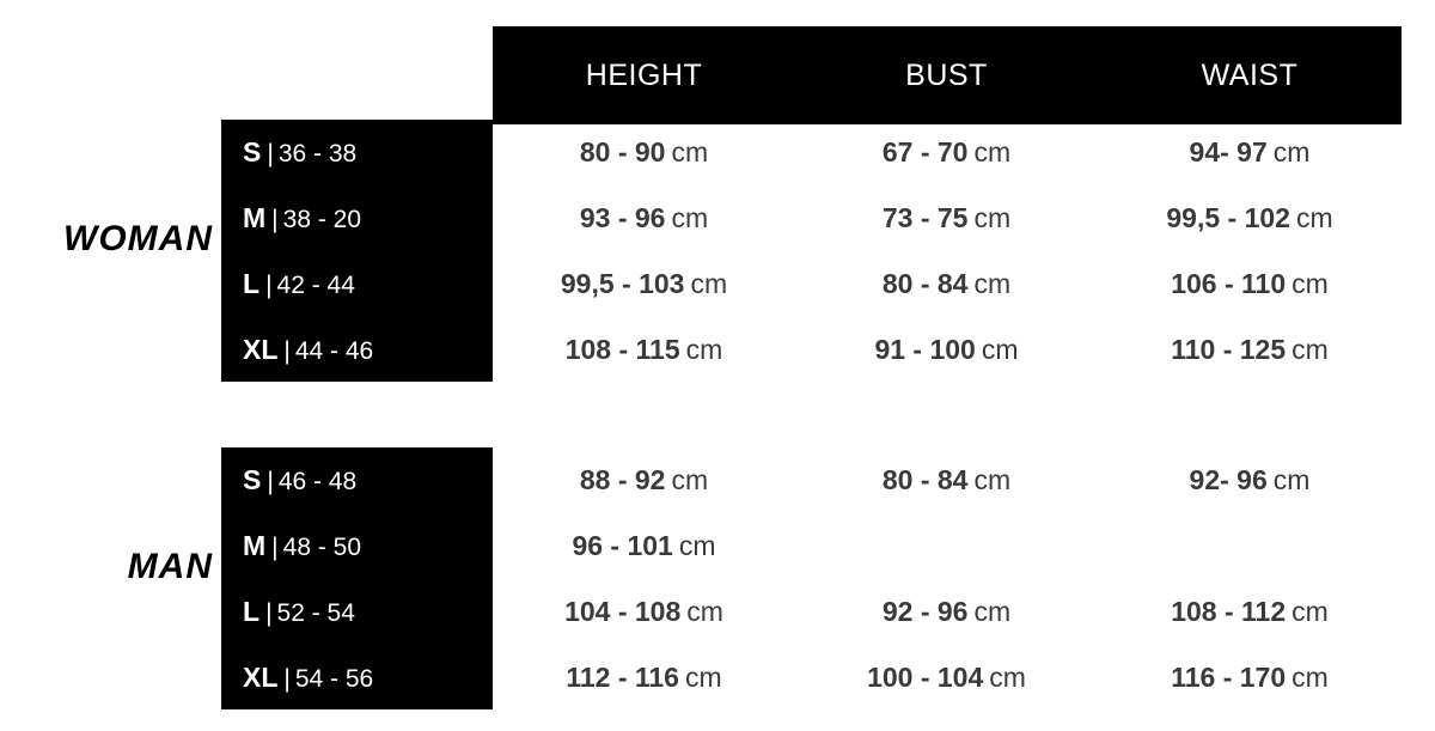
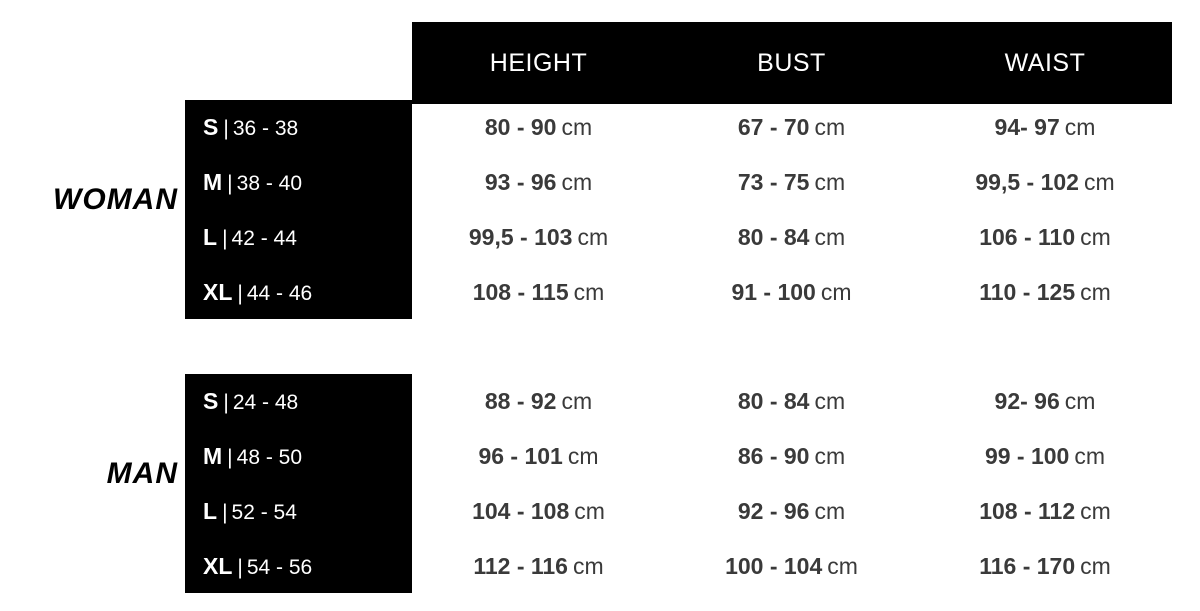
  HEIGHT
  BUST
  WAIST
  WOMAN
  S | 36 - 38
  80 - 90 cm
  67 - 70 cm
  94- 97 cm
- M | 38 - 20
+ M | 38 - 40
  93 - 96 cm
  73 - 75 cm
  99,5 - 102 cm
  L | 42 - 44
  99,5 - 103 cm
  80 - 84 cm
  106 - 110 cm
  XL | 44 - 46
  108 - 115 cm
  91 - 100 cm
  110 - 125 cm
  MAN
- S | 46 - 48
+ S | 24 - 48
  88 - 92 cm
  80 - 84 cm
  92- 96 cm
  M | 48 - 50
  96 - 101 cm
+ 86 - 90 cm
+ 99 - 100 cm
  L | 52 - 54
  104 - 108 cm
  92 - 96 cm
  108 - 112 cm
  XL | 54 - 56
  112 - 116 cm
  100 - 104 cm
  116 - 170 cm
